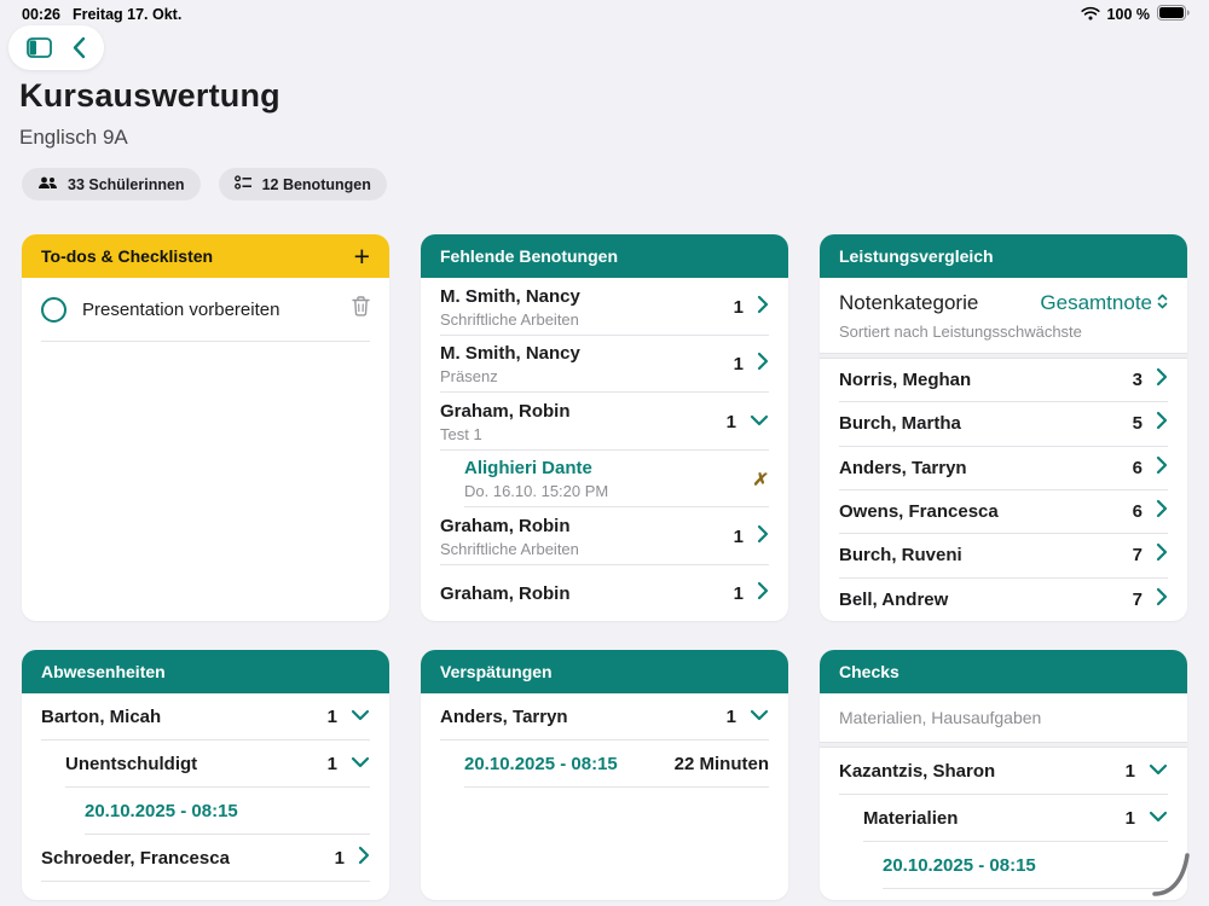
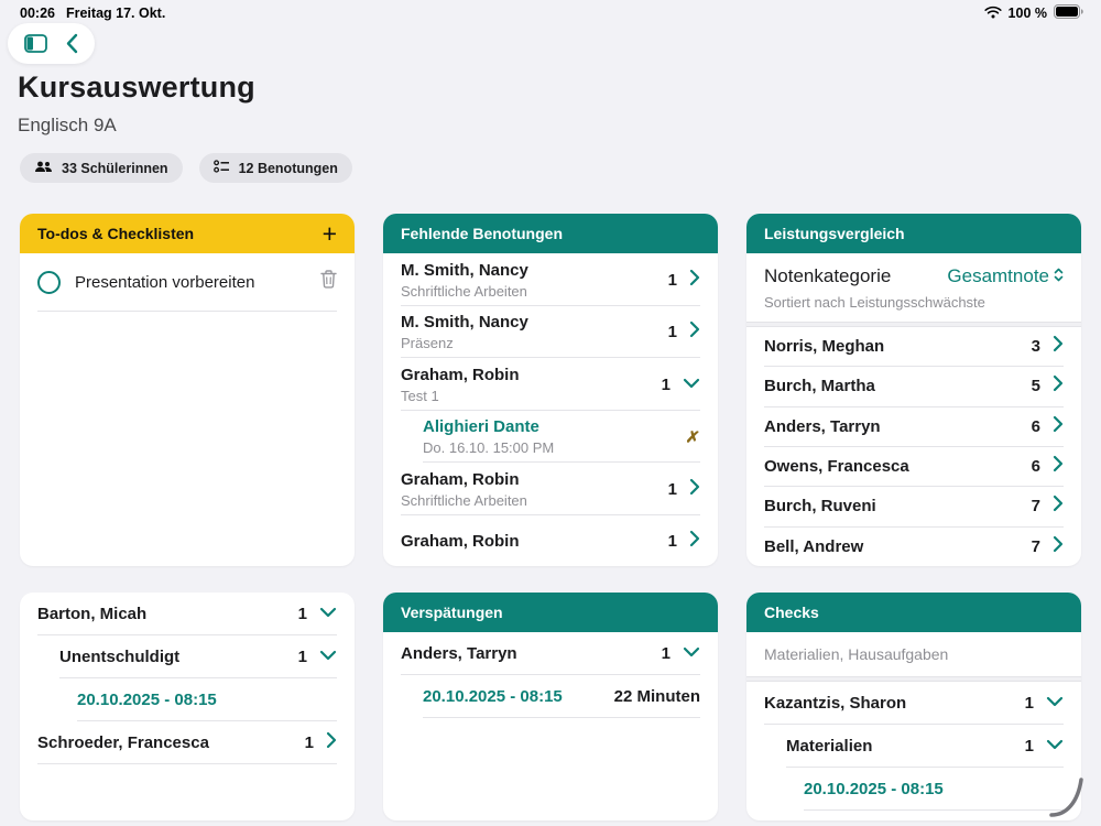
  00:26
  Freitag 17. Okt.
  100 %
  Kursauswertung
  Englisch 9A
  33 Schülerinnen
  12 Benotungen
  To-dos & Checklisten
  +
  Presentation vorbereiten
  Fehlende Benotungen
  M. Smith, Nancy
  Schriftliche Arbeiten
  1
  M. Smith, Nancy
  Präsenz
  1
  Graham, Robin
  Test 1
  1
  Alighieri Dante
- Do. 16.10. 15:20 PM
+ Do. 16.10. 15:00 PM
  Graham, Robin
  Schriftliche Arbeiten
  1
  Graham, Robin
  1
  Leistungsvergleich
  Notenkategorie
  Gesamtnote
  Sortiert nach Leistungsschwächste
  Norris, Meghan
  3
  Burch, Martha
  5
  Anders, Tarryn
  6
  Owens, Francesca
  6
  Burch, Ruveni
  7
  Bell, Andrew
  7
- Abwesenheiten
  Barton, Micah
  1
  Unentschuldigt
  1
  20.10.2025 - 08:15
  Schroeder, Francesca
  1
  Verspätungen
  Anders, Tarryn
  1
  20.10.2025 - 08:15
  22 Minuten
  Checks
  Materialien, Hausaufgaben
  Kazantzis, Sharon
  1
  Materialien
  1
  20.10.2025 - 08:15
